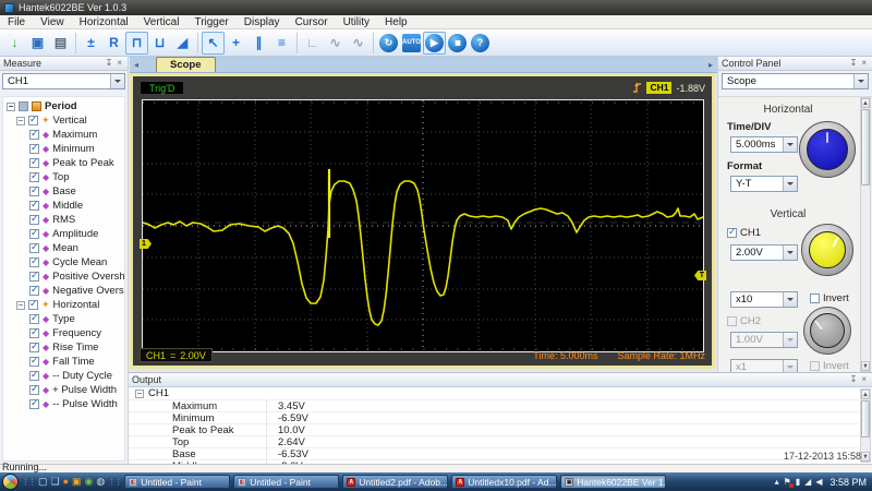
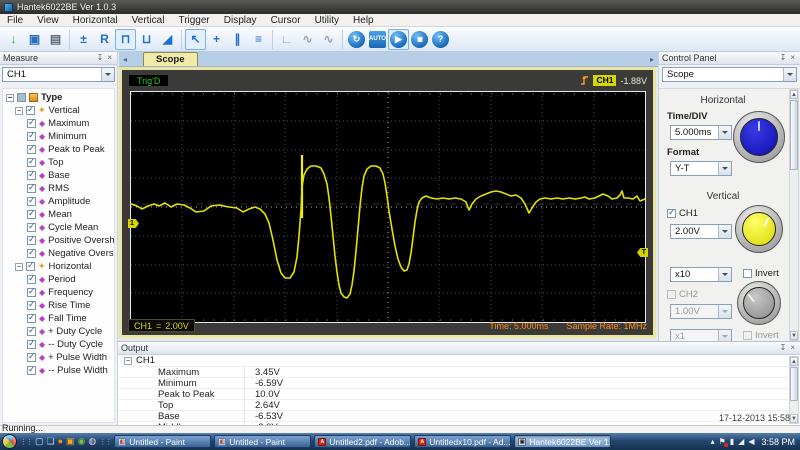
  Hantek6022BE Ver 1.0.3
  File
  View
  Horizontal
  Vertical
  Trigger
  Display
  Cursor
  Utility
  Help
  ↓
  ▣
  ▤
  ±
  R
  ⊓
  ⊔
  ◢
  ↖
  +
  ∥
  ≡
  ∟
  ∿
  ∿
  ↻
  ▶
  ?
  Measure
  ↧
  ×
  CH1
- Period
+ Type
  Vertical
  Maximum
  Minimum
  Peak to Peak
  Top
  Base
- Middle
  RMS
  Amplitude
  Mean
  Cycle Mean
  Positive Oversh
  Negative Overs
  Horizontal
- Type
+ Period
  Frequency
  Rise Time
  Fall Time
+ + Duty Cycle
  -- Duty Cycle
  + Pulse Width
  -- Pulse Width
  ◂
  Scope
  ▸
  Trig'D
  CH1
  -1.88V
  CH1
  =
  2.00V
  Time: 5.000ms
  Sample Rate: 1MHz
  Control Panel
  ↧
  ×
  Scope
  Horizontal
  Time/DIV
  5.000ms
  Format
  Y-T
  Vertical
  CH1
  2.00V
  x10
  Invert
  CH2
  1.00V
  x1
  Invert
  Output
  ↧
  ×
  CH1
  Maximum
  3.45V
  Minimum
  -6.59V
  Peak to Peak
  10.0V
  Top
  2.64V
  Base
  -6.53V
  17-12-2013 15:58
  Running...
  ▢
  ❏
  ●
  ▣
  ◉
  ◍
  Untitled - Paint
  Untitled - Paint
  Untitled2.pdf - Adob...
  Untitledx10.pdf - Ad...
  Hantek6022BE Ver 1.
  ▴
  ⚑
  ▮
  ◢
  ◀
  3:58 PM
